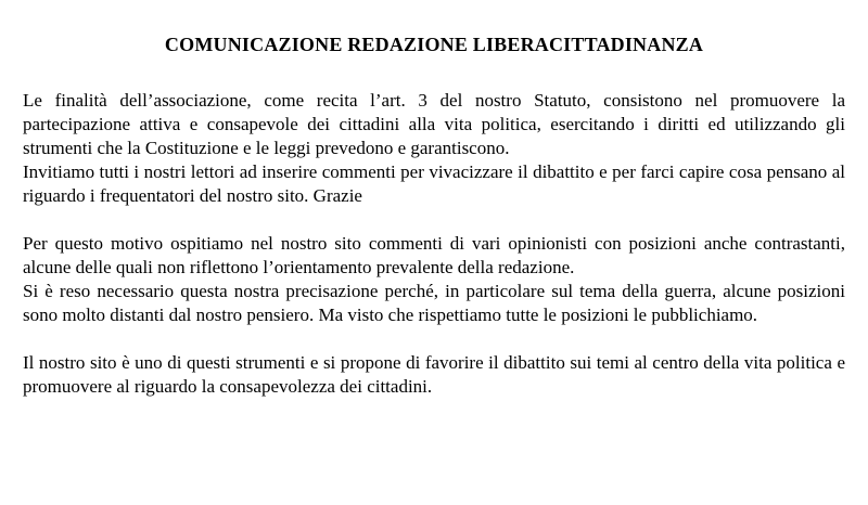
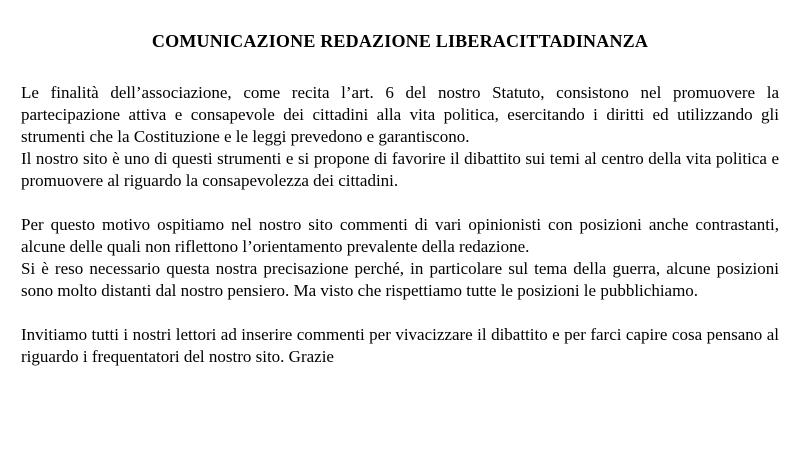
  COMUNICAZIONE REDAZIONE LIBERACITTADINANZA
- Le finalità dell’associazione, come recita l’art. 3 del nostro Statuto, consistono nel promuovere la partecipazione attiva e consapevole dei cittadini alla vita politica, esercitando i diritti ed utilizzando gli strumenti che la Costituzione e le leggi prevedono e garantiscono.
+ Le finalità dell’associazione, come recita l’art. 6 del nostro Statuto, consistono nel promuovere la partecipazione attiva e consapevole dei cittadini alla vita politica, esercitando i diritti ed utilizzando gli strumenti che la Costituzione e le leggi prevedono e garantiscono.
- Invitiamo tutti i nostri lettori ad inserire commenti per vivacizzare il dibattito e per farci capire cosa pensano al riguardo i frequentatori del nostro sito. Grazie
+ Il nostro sito è uno di questi strumenti e si propone di favorire il dibattito sui temi al centro della vita politica e promuovere al riguardo la consapevolezza dei cittadini.
  Per questo motivo ospitiamo nel nostro sito commenti di vari opinionisti con posizioni anche contrastanti, alcune delle quali non riflettono l’orientamento prevalente della redazione.
  Si è reso necessario questa nostra precisazione perché, in particolare sul tema della guerra, alcune posizioni sono molto distanti dal nostro pensiero. Ma visto che rispettiamo tutte le posizioni le pubblichiamo.
- Il nostro sito è uno di questi strumenti e si propone di favorire il dibattito sui temi al centro della vita politica e promuovere al riguardo la consapevolezza dei cittadini.
+ Invitiamo tutti i nostri lettori ad inserire commenti per vivacizzare il dibattito e per farci capire cosa pensano al riguardo i frequentatori del nostro sito. Grazie
